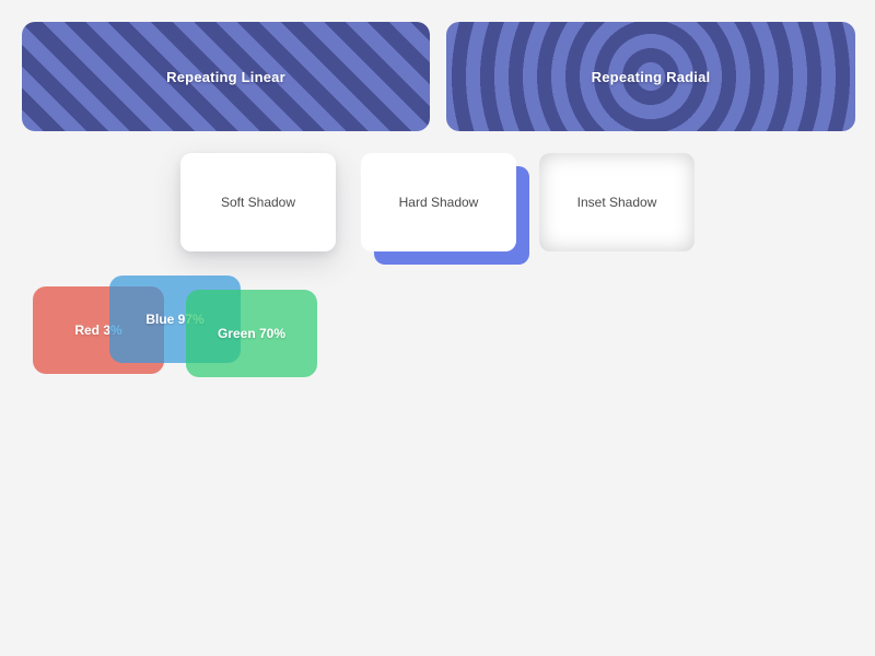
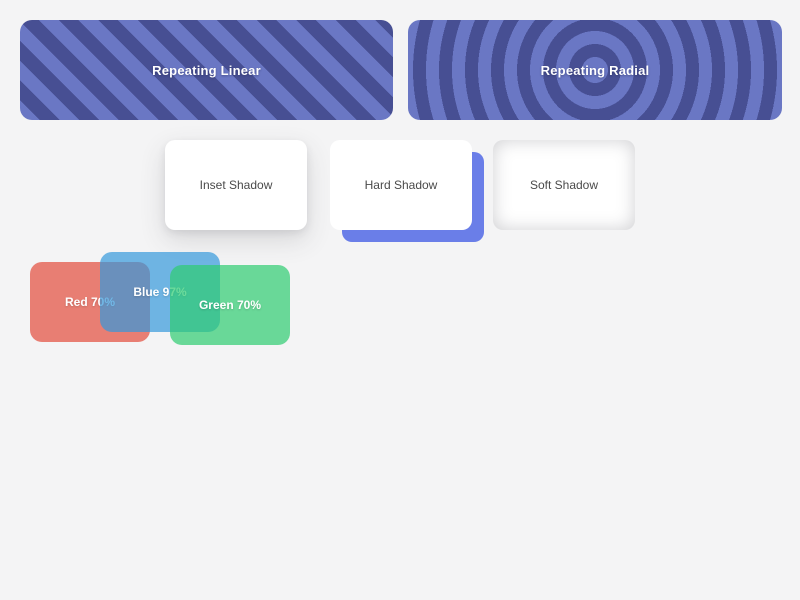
  Repeating Linear
  Repeating Radial
- Soft Shadow
+ Inset Shadow
  Hard Shadow
- Inset Shadow
+ Soft Shadow
- Red 3%
+ Red 70%
  Blue 97%
  Green 70%
